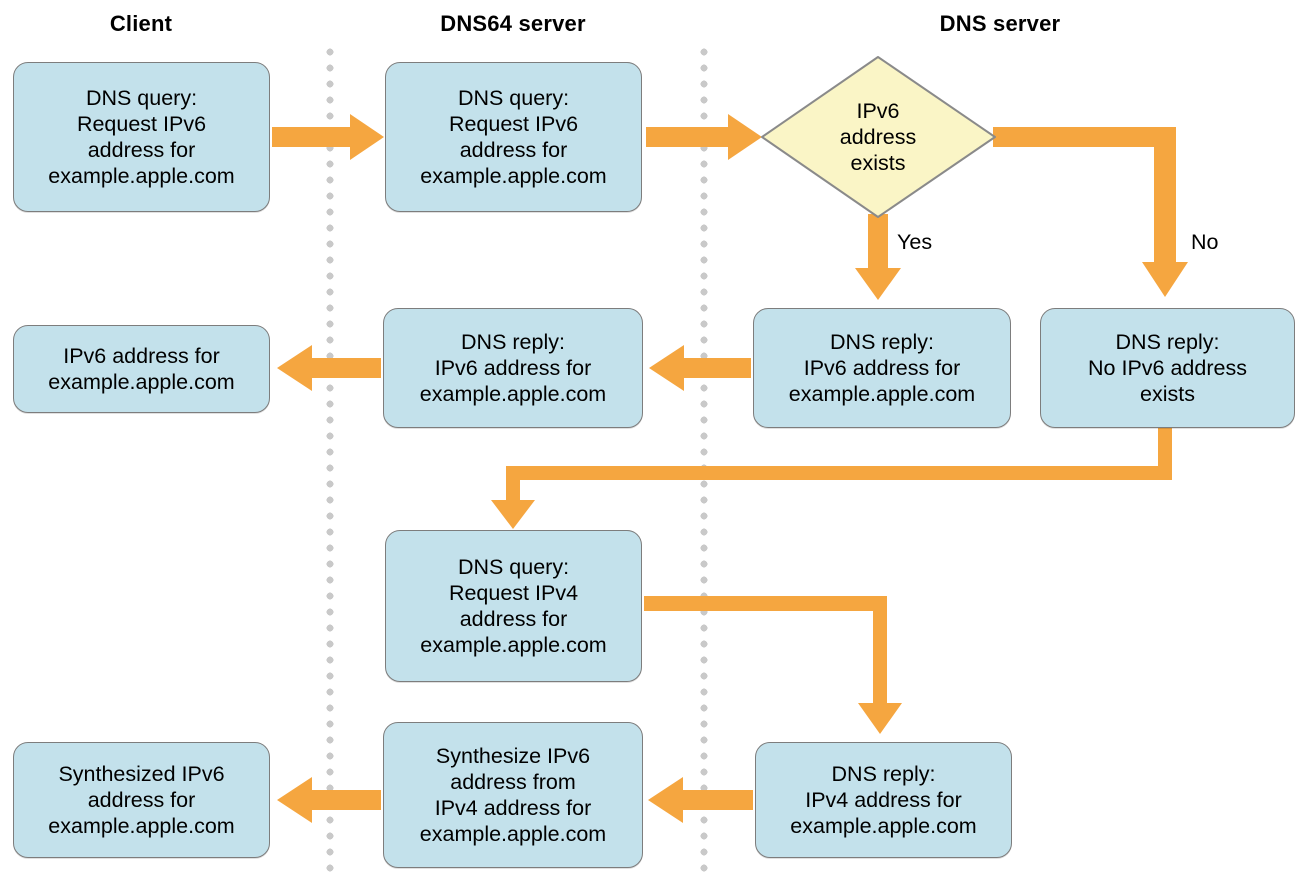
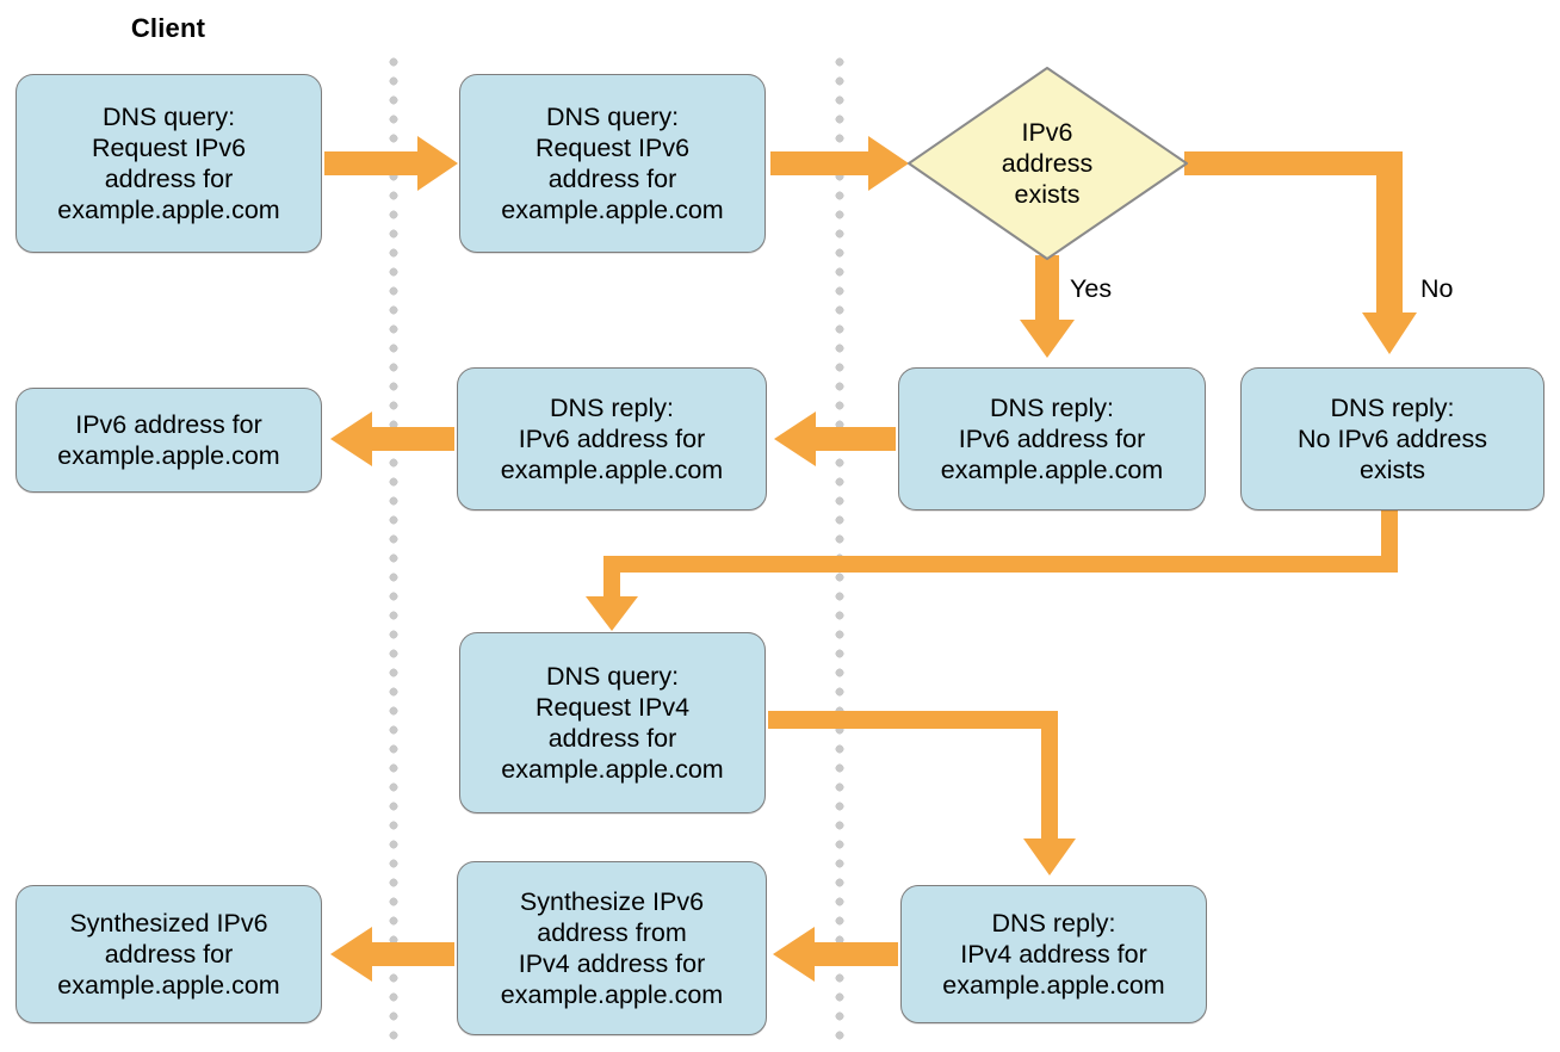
  Client
- DNS64 server
- DNS server
  DNS query:
  Request IPv6
  address for
  example.apple.com
  DNS query:
  Request IPv6
  address for
  example.apple.com
  IPv6
  address
  exists
  IPv6 address for
  example.apple.com
  DNS reply:
  IPv6 address for
  example.apple.com
  DNS reply:
  IPv6 address for
  example.apple.com
  DNS reply:
  No IPv6 address
  exists
  DNS query:
  Request IPv4
  address for
  example.apple.com
  DNS reply:
  IPv4 address for
  example.apple.com
  Synthesize IPv6
  address from
  IPv4 address for
  example.apple.com
  Synthesized IPv6
  address for
  example.apple.com
  Yes
  No
